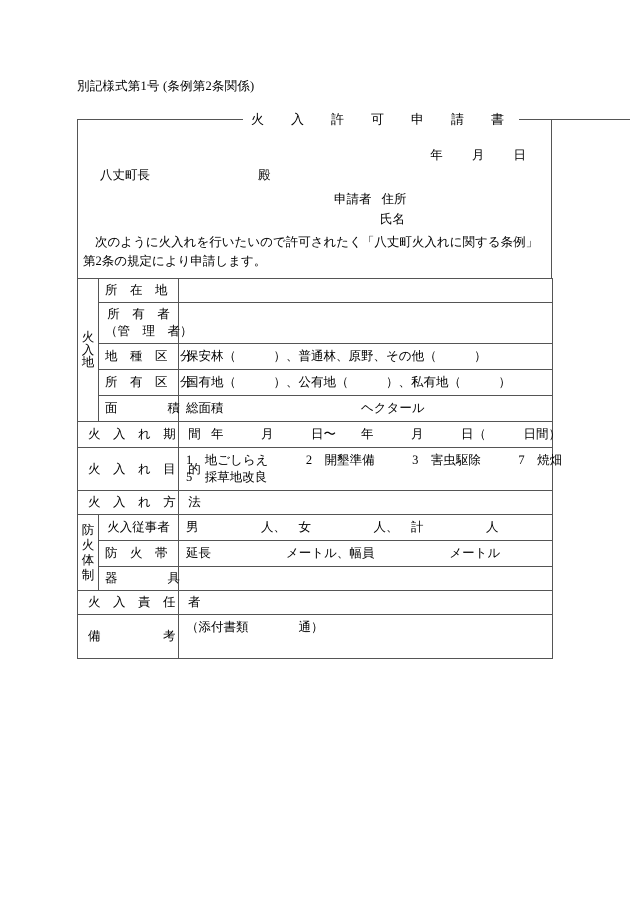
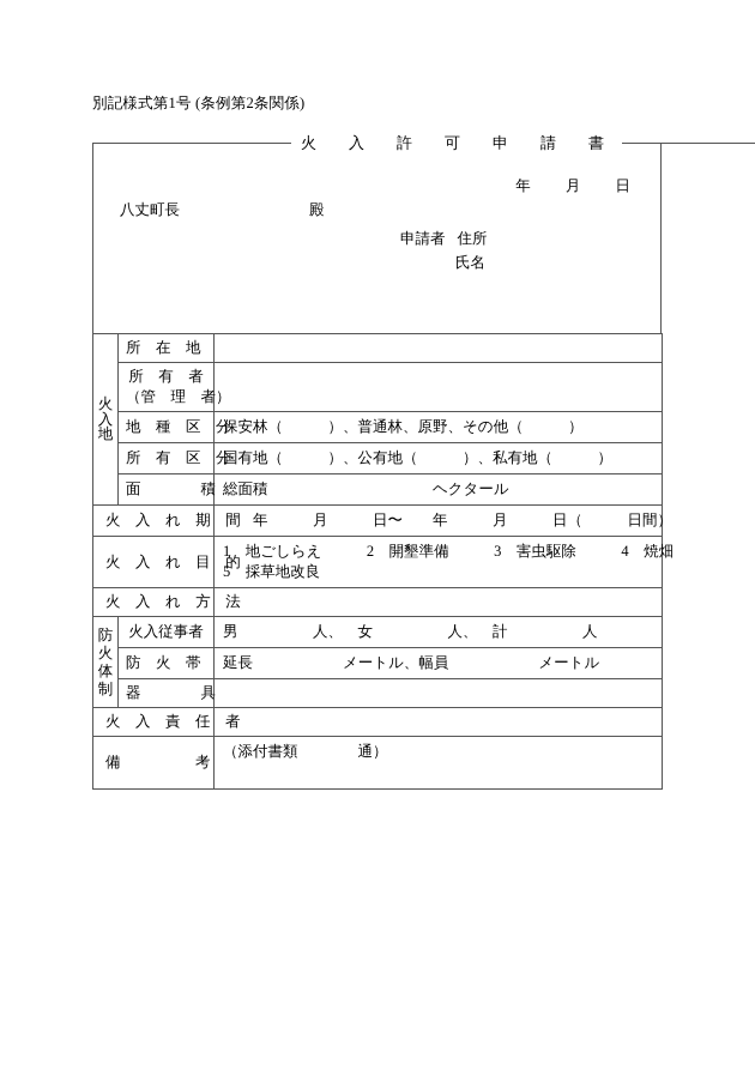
  別記様式第1号 (条例第2条関係)
  火 入 許 可 申 請 書
  年 月 日
  八丈町長 殿
  申請者 住所
  氏名
- 次のように火入れを行いたいので許可されたく「八丈町火入れに関する条例」第2条の規定により申請します。
  火 入 地	所 在 地
  所 有 者 （管 理 者）
  地 種 区	保安林（ ）、普通林、原野、その他（ ）
  所 有 区	国有地（ ）、公有地（ ）、私有地（ ）
  面 積	総面積 ヘクタール
  火 入 れ 期 間	年 月 日〜 年 月 日（ 日間）
- 火 入 れ 目 的	1 地ごしらえ 2 開墾準備 3 害虫駆除 7 焼畑 5 採草地改良
+ 火 入 れ 目 的	1 地ごしらえ 2 開墾準備 3 害虫駆除 4 焼畑 5 採草地改良
  火 入 れ 方 法
  防 火 体 制	火入従事者	男 人、 女 人、 計 人
  防 火 帯	延長 メートル、幅員 メートル
  器 具
  火 入 責 任 者
  備 考	（添付書類 通）
